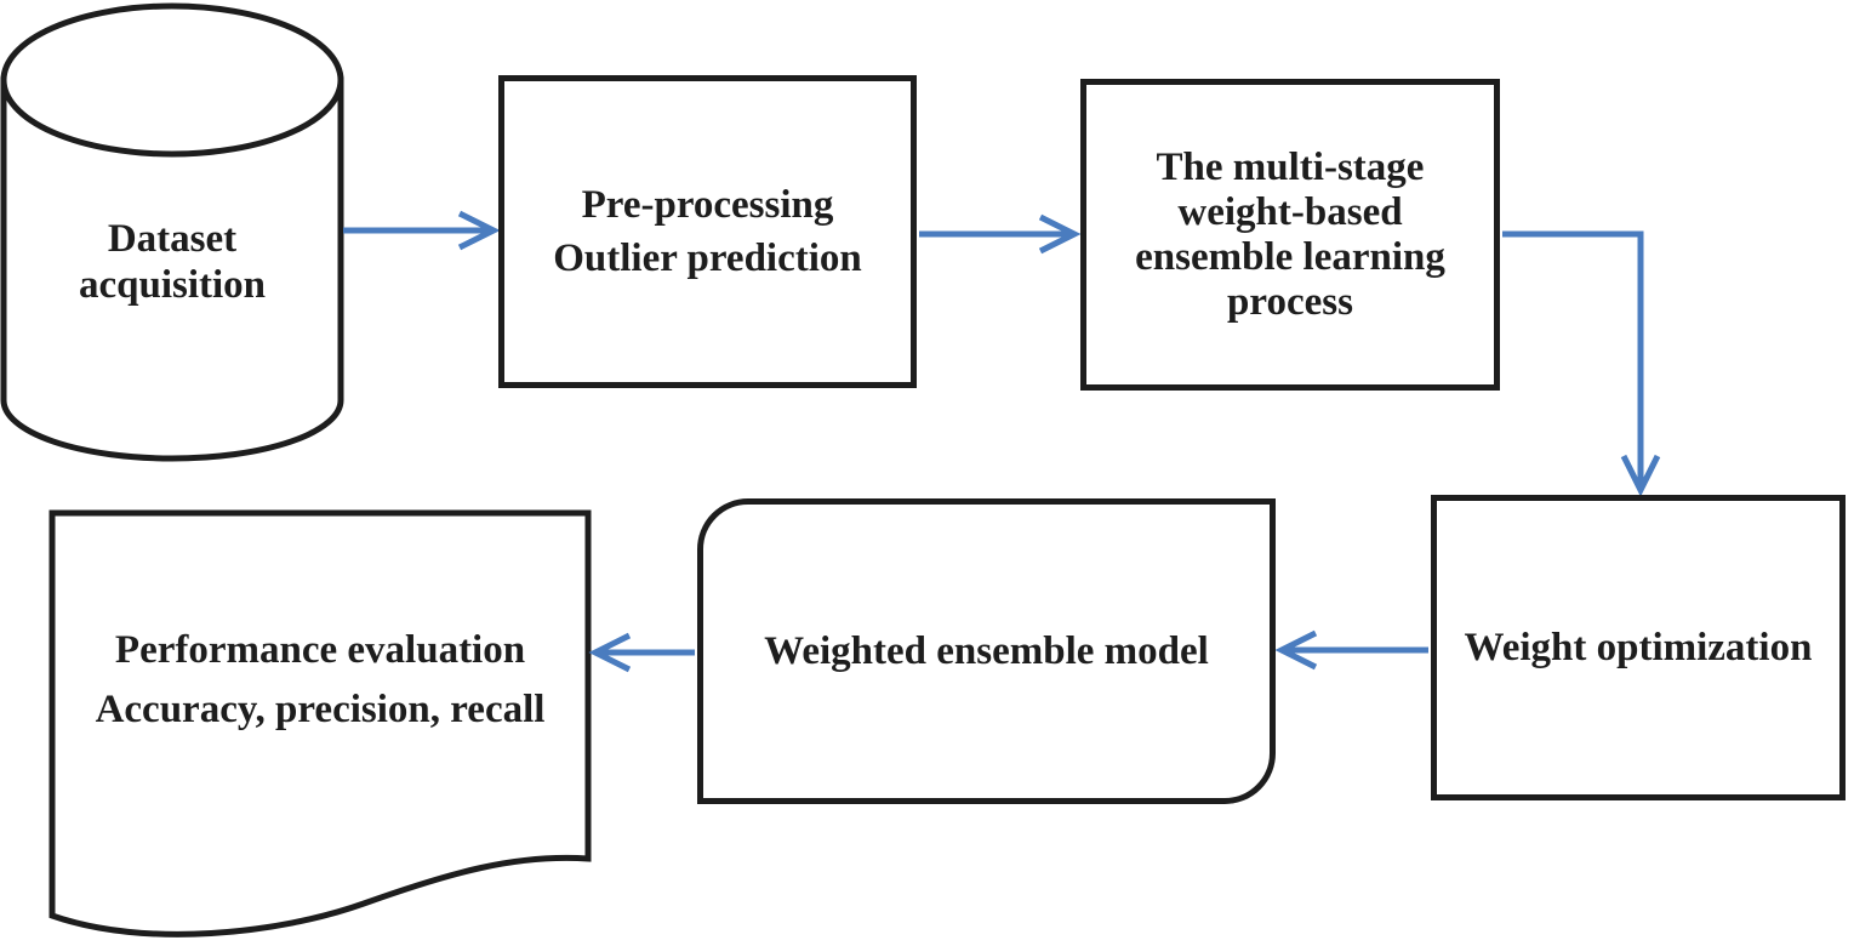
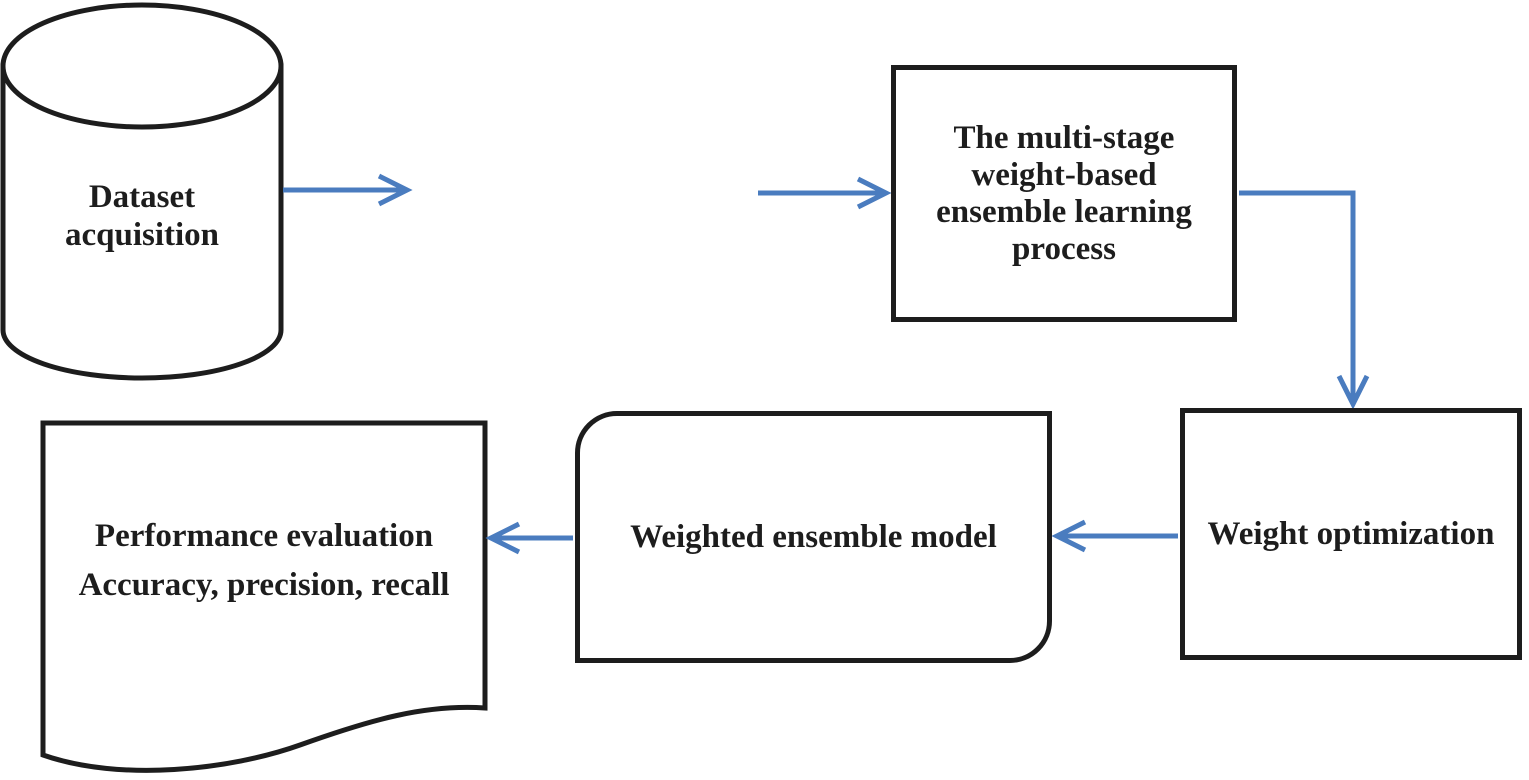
  Dataset
  acquisition
- Pre-processing
- Outlier prediction
  The multi-stage
  weight-based
  ensemble learning
  process
  Weight optimization
  Weighted ensemble model
  Performance evaluation
  Accuracy, precision, recall
